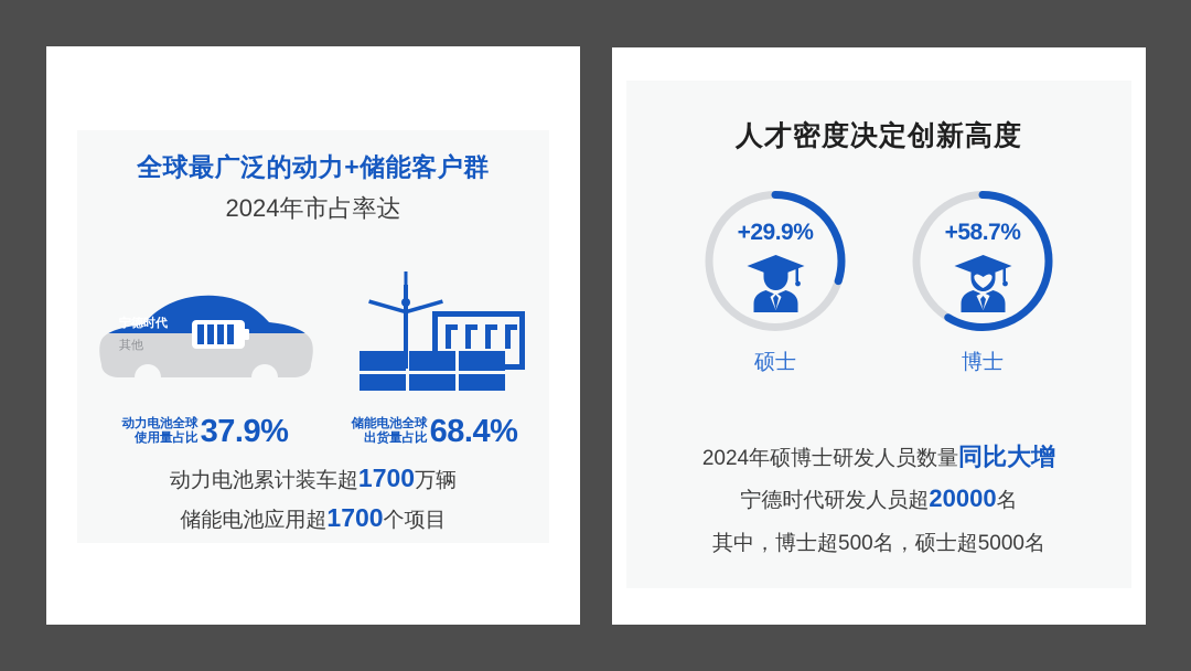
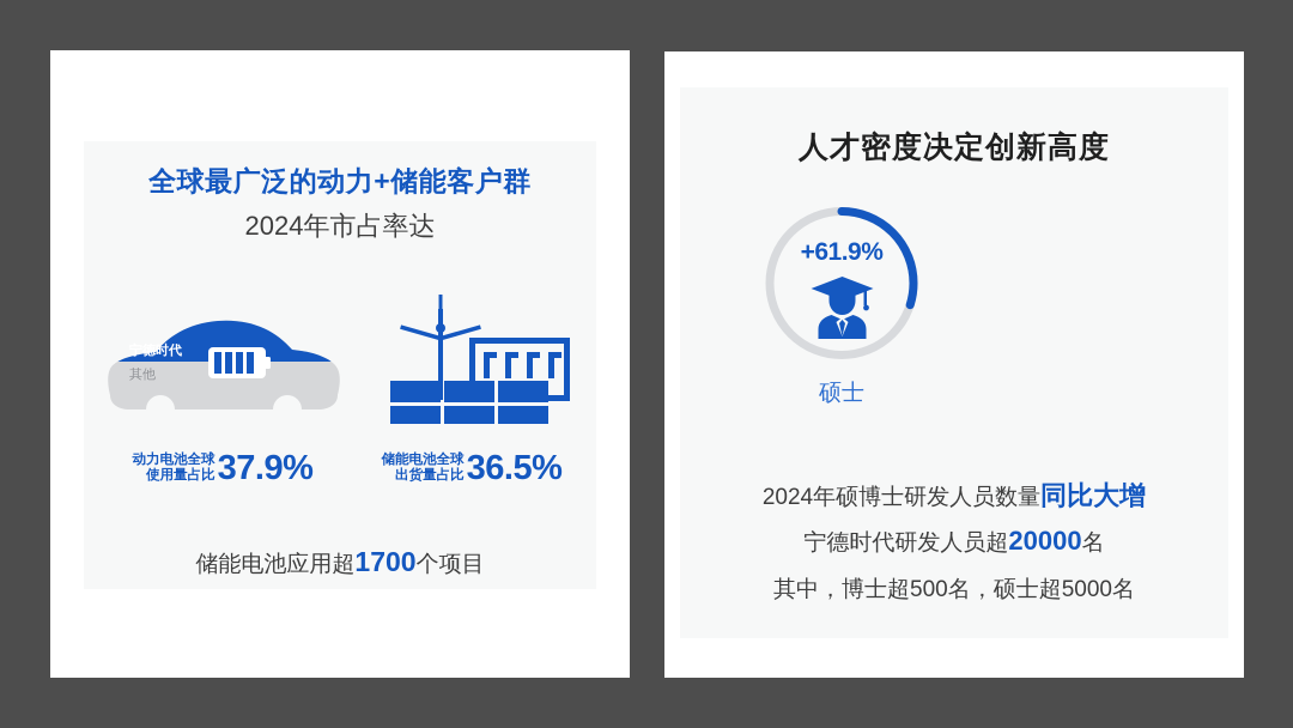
  全球最广泛的动力+储能客户群
  2024年市占率达
  宁德时代
  其他
  动力电池全球
  使用量占比
  37.9%
  储能电池全球
  出货量占比
- 68.4%
+ 36.5%
- 动力电池累计装车超1700万辆
  储能电池应用超1700个项目
  人才密度决定创新高度
- +29.9%
+ +61.9%
  硕士
- +58.7%
- 博士
  2024年硕博士研发人员数量同比大增
  宁德时代研发人员超20000名
  其中，博士超500名，硕士超5000名
